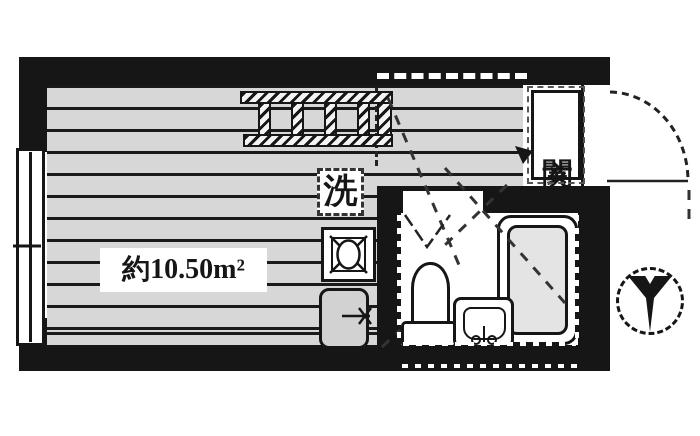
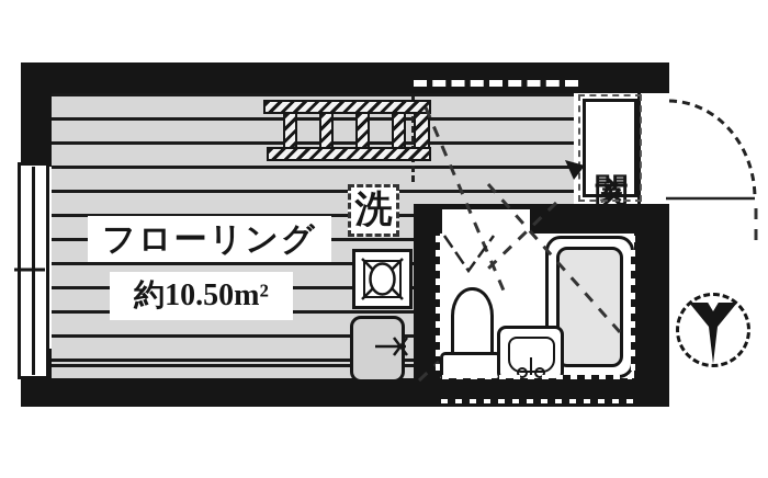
+ フローリング
  約10.50m²
  洗
